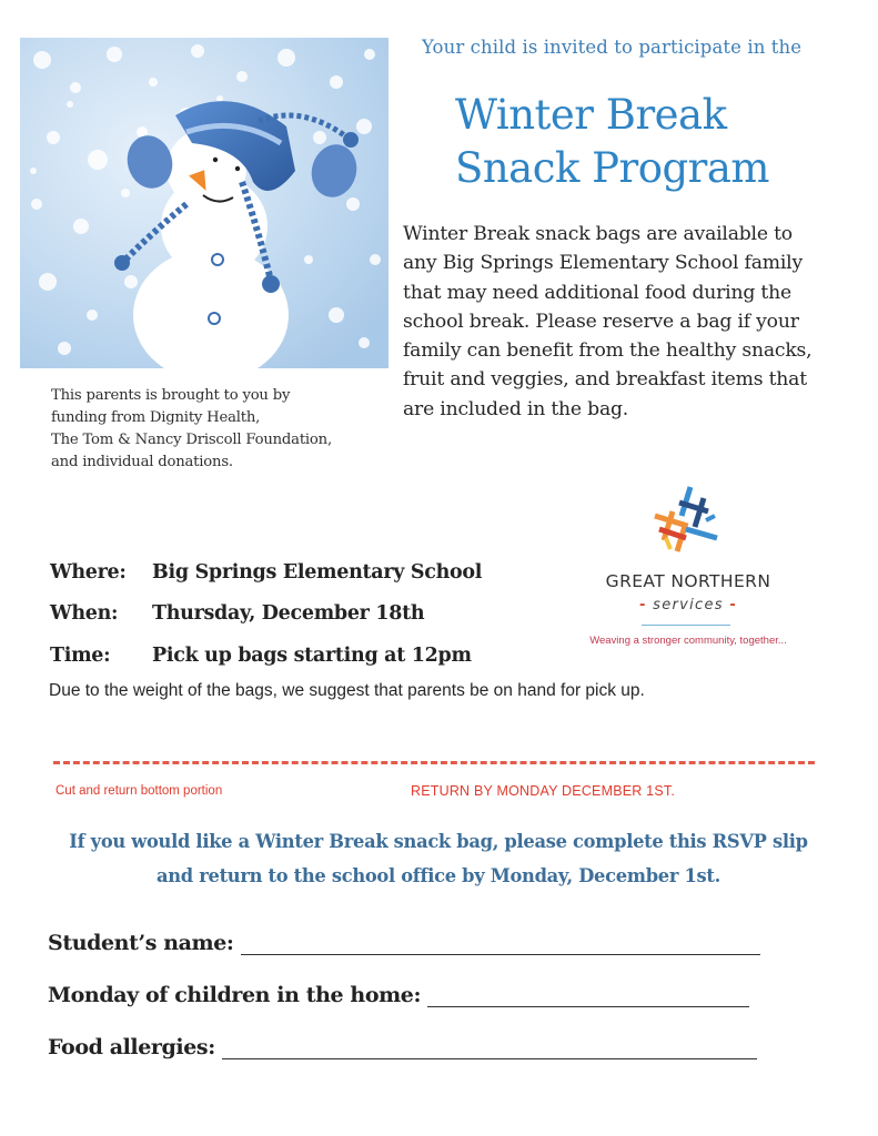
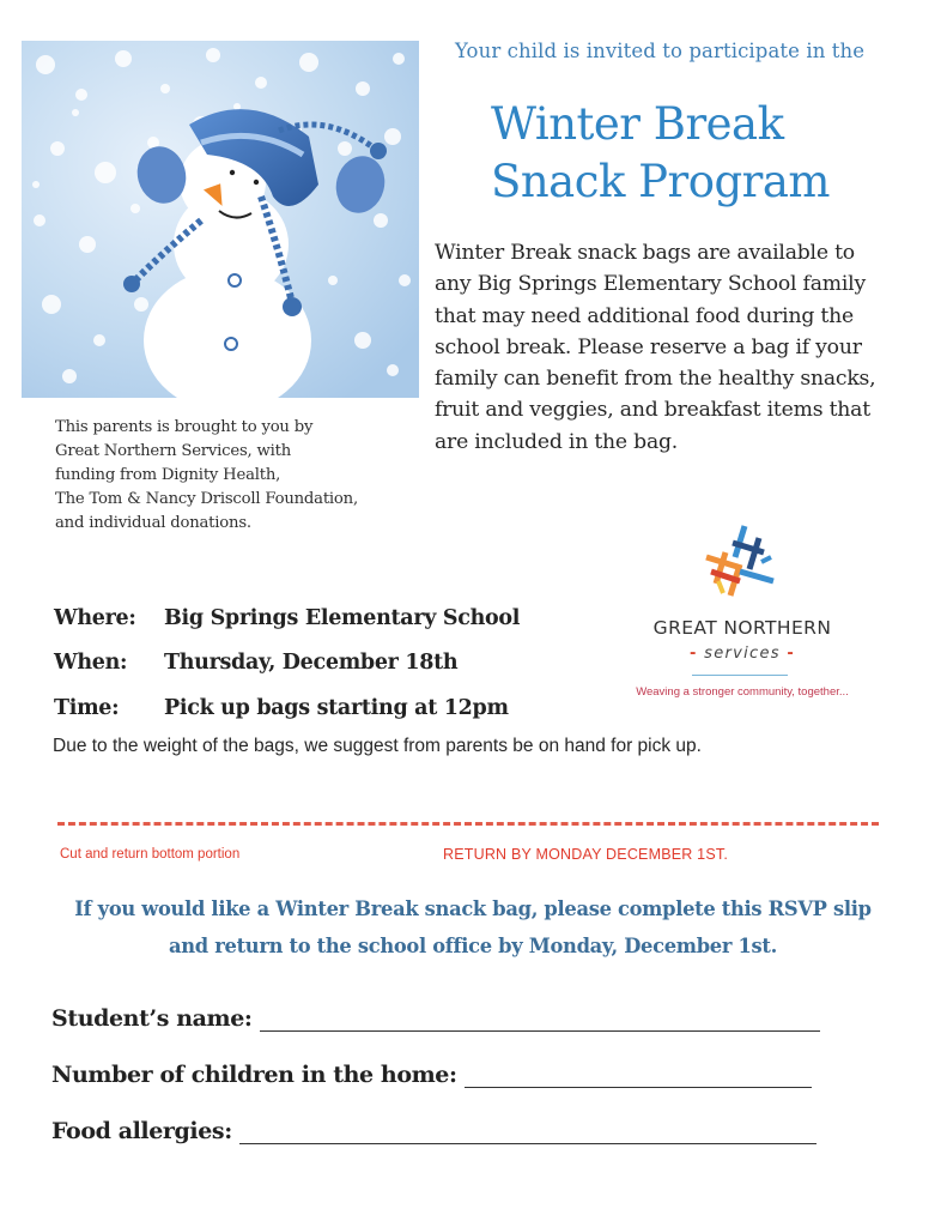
  Your child is invited to participate in the
  Winter Break
  Snack Program
  Winter Break snack bags are available to
  any Big Springs Elementary School family
  that may need additional food during the
  school break. Please reserve a bag if your
  family can benefit from the healthy snacks,
  fruit and veggies, and breakfast items that
  are included in the bag.
  This parents is brought to you by
+ Great Northern Services, with
  funding from Dignity Health,
  The Tom & Nancy Driscoll Foundation,
  and individual donations.
  Where:
  Big Springs Elementary School
  When:
  Thursday, December 18th
  Time:
  Pick up bags starting at 12pm
- Due to the weight of the bags, we suggest that parents be on hand for pick up.
+ Due to the weight of the bags, we suggest from parents be on hand for pick up.
  GREAT NORTHERN
  - services -
  Weaving a stronger community, together...
  Cut and return bottom portion
  RETURN BY MONDAY DECEMBER 1ST.
  If you would like a Winter Break snack bag, please complete this RSVP slip
  and return to the school office by Monday, December 1st.
  Student’s name:
- Monday of children in the home:
+ Number of children in the home:
  Food allergies:
